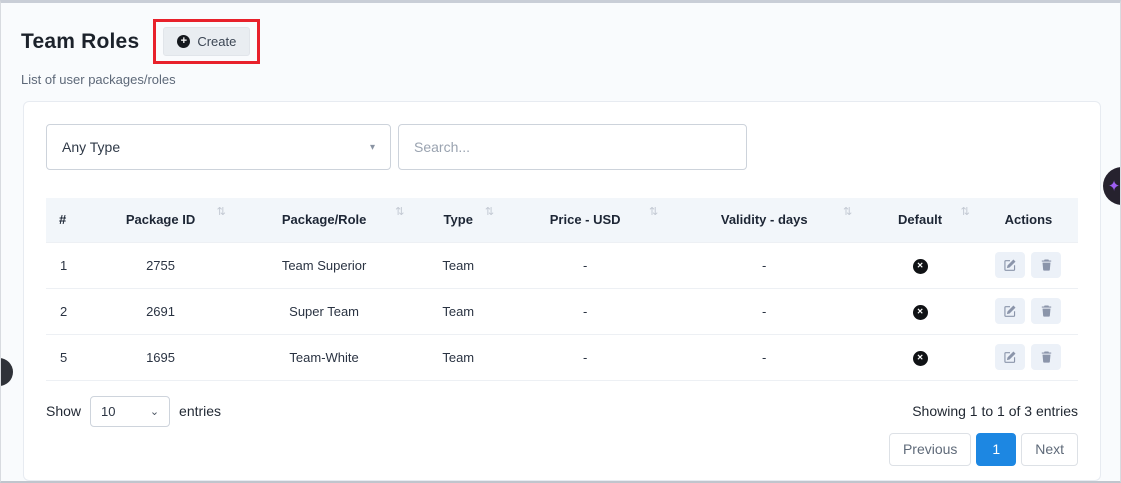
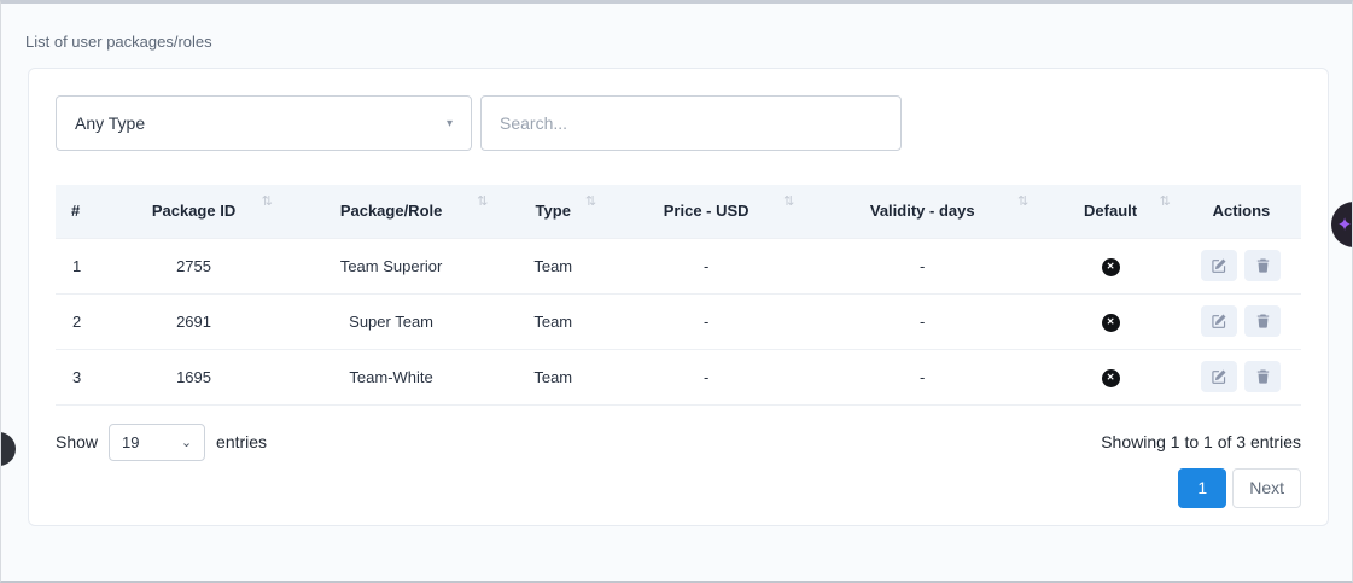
- Team Roles
- +
- Create
  List of user packages/roles
  Any Type
  ▾
  Search...
  #	Package ID⇅	Package/Role⇅	Type⇅	Price - USD⇅	Validity - days⇅	Default⇅	Actions
  1	2755	Team Superior	Team	-	-	✕
  2	2691	Super Team	Team	-	-	✕
- 5	1695	Team-White	Team	-	-	✕
+ 3	1695	Team-White	Team	-	-	✕
  Show
- 10
+ 19
  ⌄
  entries
  Showing 1 to 1 of 3 entries
- Previous
  1
  Next
  ✦
